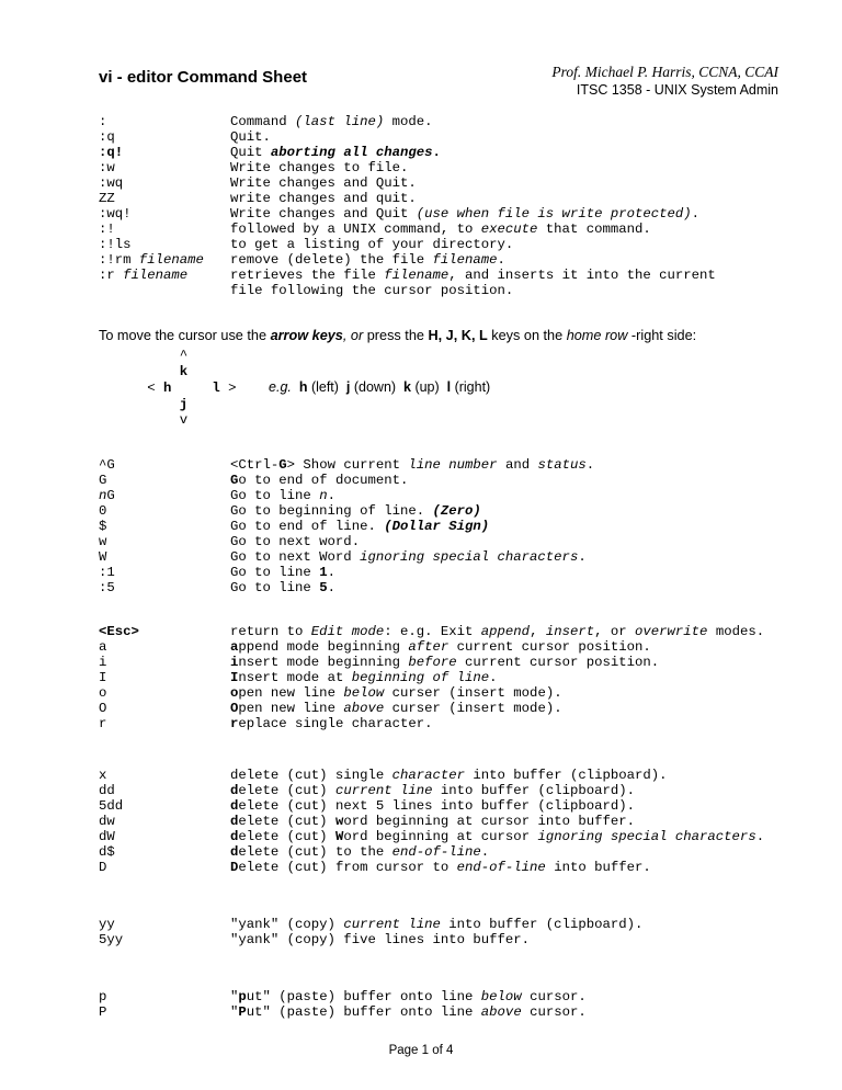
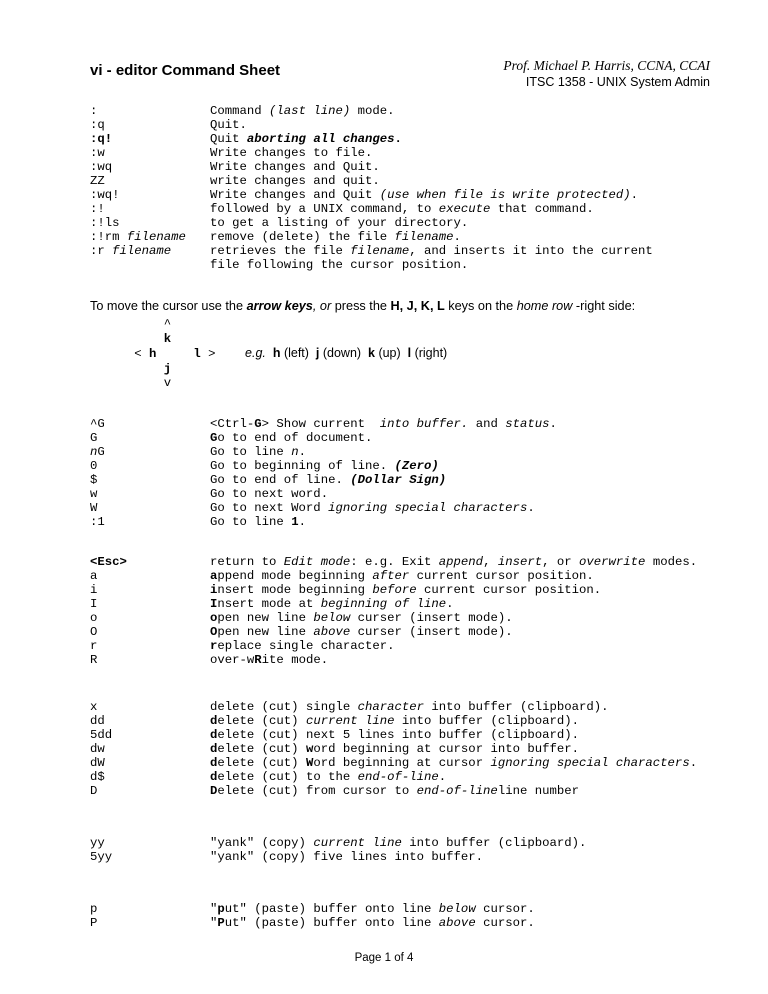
  vi - editor Command Sheet
  Prof. Michael P. Harris, CCNA, CCAI
  ITSC 1358 - UNIX System Admin
  :
  Command (last line) mode.
  :q
  Quit.
  :q!
  Quit aborting all changes.
  :w
  Write changes to file.
  :wq
  Write changes and Quit.
  ZZ
  write changes and quit.
  :wq!
  Write changes and Quit (use when file is write protected).
  :!
  followed by a UNIX command, to execute that command.
  :!ls
  to get a listing of your directory.
  :!rm filename
  remove (delete) the file filename.
  :r filename
  retrieves the file filename, and inserts it into the current
  file following the cursor position.
  To move the cursor use the arrow keys, or press the H, J, K, L keys on the home row -right side:
  ^
  k
  < h l > e.g. h (left) j (down) k (up) l (right)
  j
  v
  ^G
- <Ctrl-G> Show current line number and status.
+ <Ctrl-G> Show current into buffer. and status.
  G
  Go to end of document.
  nG
  Go to line n.
  0
  Go to beginning of line. (Zero)
  $
  Go to end of line. (Dollar Sign)
  w
  Go to next word.
  W
  Go to next Word ignoring special characters.
  :1
  Go to line 1.
- :5
- Go to line 5.
  <Esc>
  return to Edit mode: e.g. Exit append, insert, or overwrite modes.
  a
  append mode beginning after current cursor position.
  i
  insert mode beginning before current cursor position.
  I
  Insert mode at beginning of line.
  o
  open new line below curser (insert mode).
  O
  Open new line above curser (insert mode).
  r
  replace single character.
+ R
+ over-wRite mode.
  x
  delete (cut) single character into buffer (clipboard).
  dd
  delete (cut) current line into buffer (clipboard).
  5dd
  delete (cut) next 5 lines into buffer (clipboard).
  dw
  delete (cut) word beginning at cursor into buffer.
  dW
  delete (cut) Word beginning at cursor ignoring special characters.
  d$
  delete (cut) to the end-of-line.
  D
- Delete (cut) from cursor to end-of-line into buffer.
+ Delete (cut) from cursor to end-of-lineline number
  yy
  "yank" (copy) current line into buffer (clipboard).
  5yy
  "yank" (copy) five lines into buffer.
  p
  "put" (paste) buffer onto line below cursor.
  P
  "Put" (paste) buffer onto line above cursor.
  Page 1 of 4
